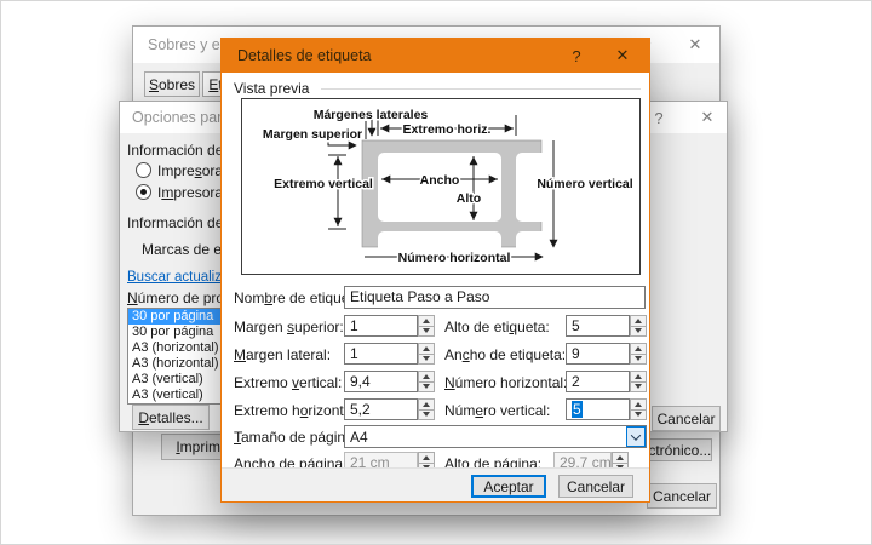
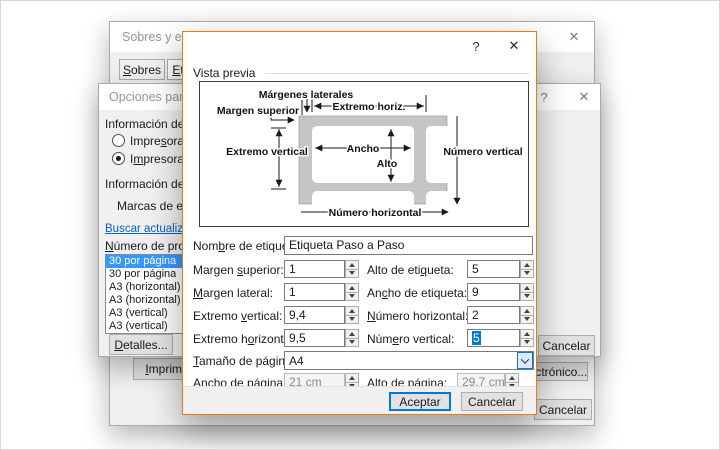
  ✕
  S
  obres
  E
  I
  mprim
  ctrónico...
  Cancelar
  Opciones pa
  ?
  ✕
  Información d
  Impresora
  Impresora
  Información d
  Marcas de e
  Buscar actualiz
  Número de pr
  30 por página
  30 por página
  A3 (horizontal)
  A3 (horizontal)
  A3 (vertical)
  A3 (vertical)
  D
  etalles...
  Cancelar
- Detalles de etiqueta
  ?
  ✕
  Vista previa
  Márgenes laterales
  Margen superior
  Extremo horiz.
  Extremo vertical
  Ancho
  Alto
  Número vertical
  Número horizontal
  Nombre de etiqu
  Etiqueta Paso a Paso
  Margen superior:
  1
  Alto de etiqueta:
  5
  Margen lateral:
  1
  Ancho de etiqueta:
  9
  Extremo vertical:
  9,4
  Número horizontal
  2
  Extremo horizont
- 5,2
+ 9,5
  Número vertical:
  5
  Tamaño de págin
  A4
  Ancho de página
  21 cm
  Alto de página:
  29,7 cm
  Aceptar
  Cancelar
